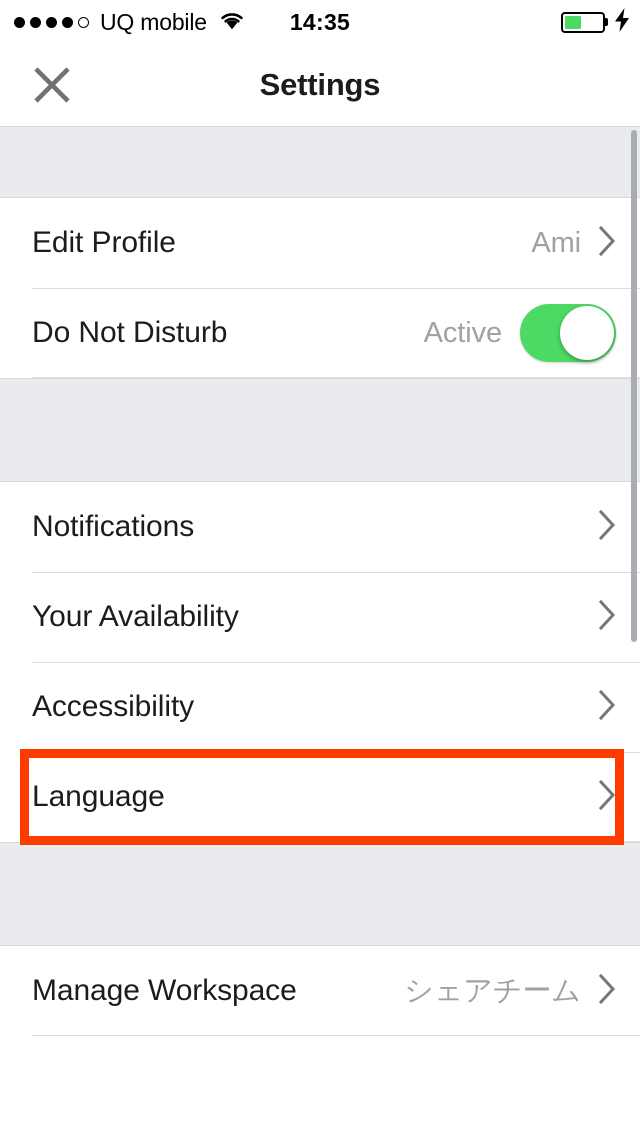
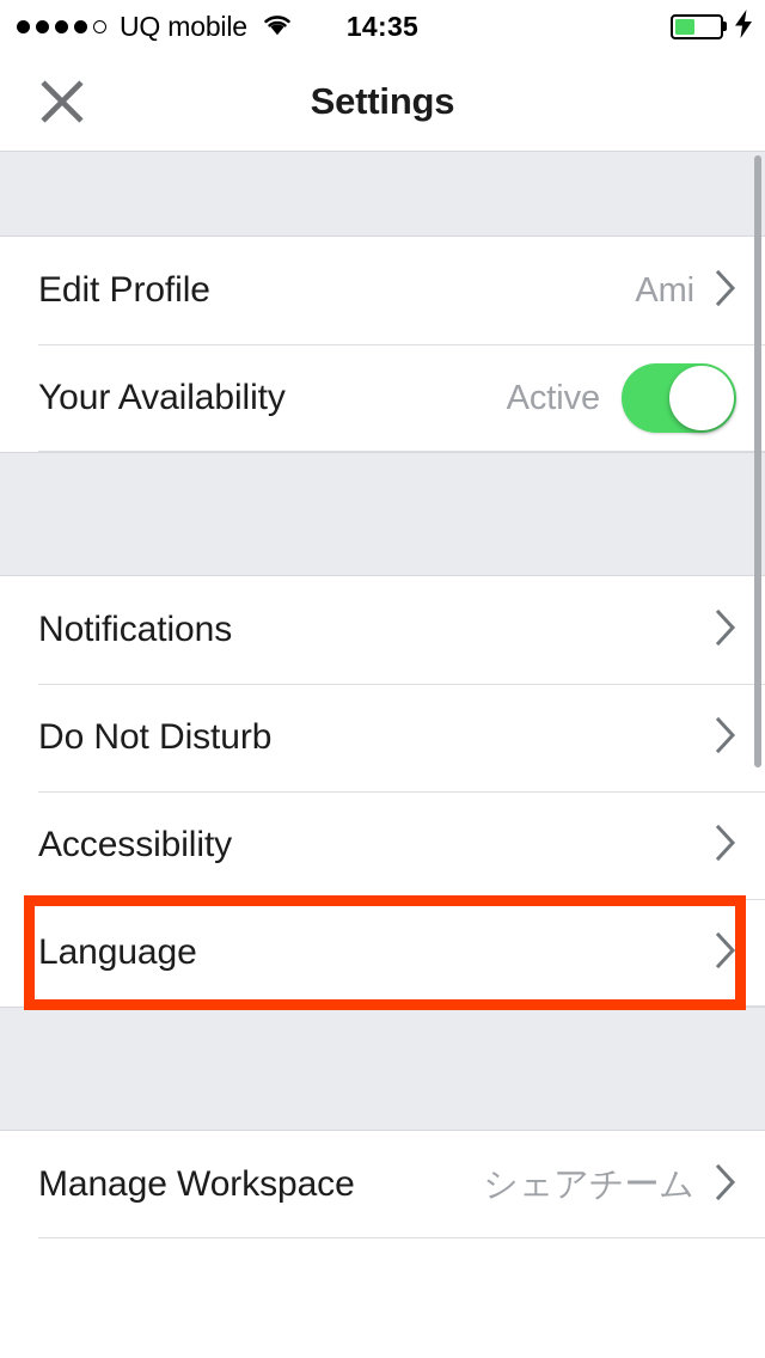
  UQ mobile
  14:35
  Settings
  Edit Profile
  Ami
- Do Not Disturb
+ Your Availability
  Active
  Notifications
- Your Availability
+ Do Not Disturb
  Accessibility
  Language
  Manage Workspace
  シェアチーム
